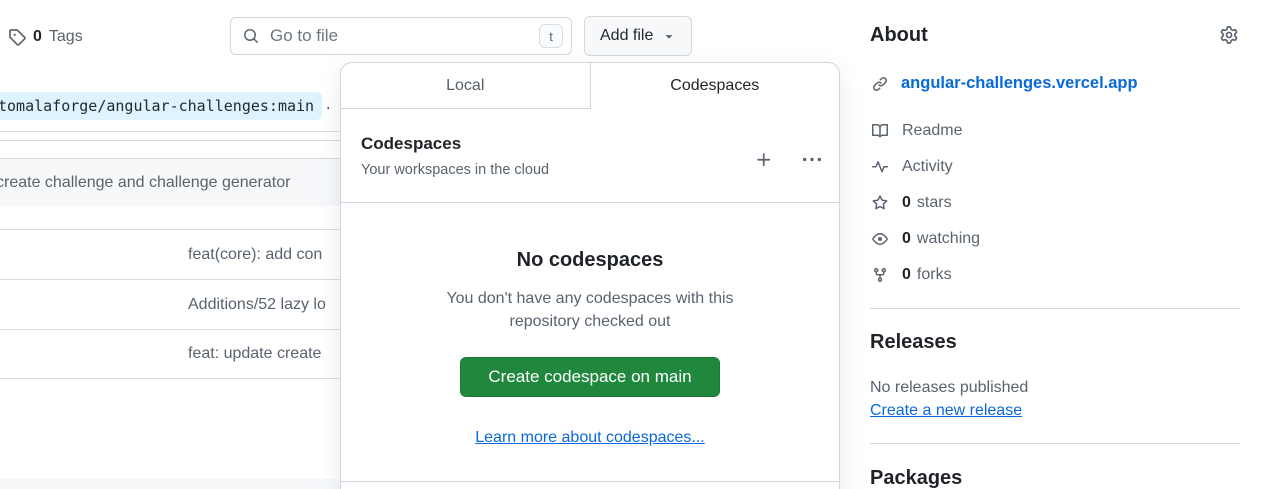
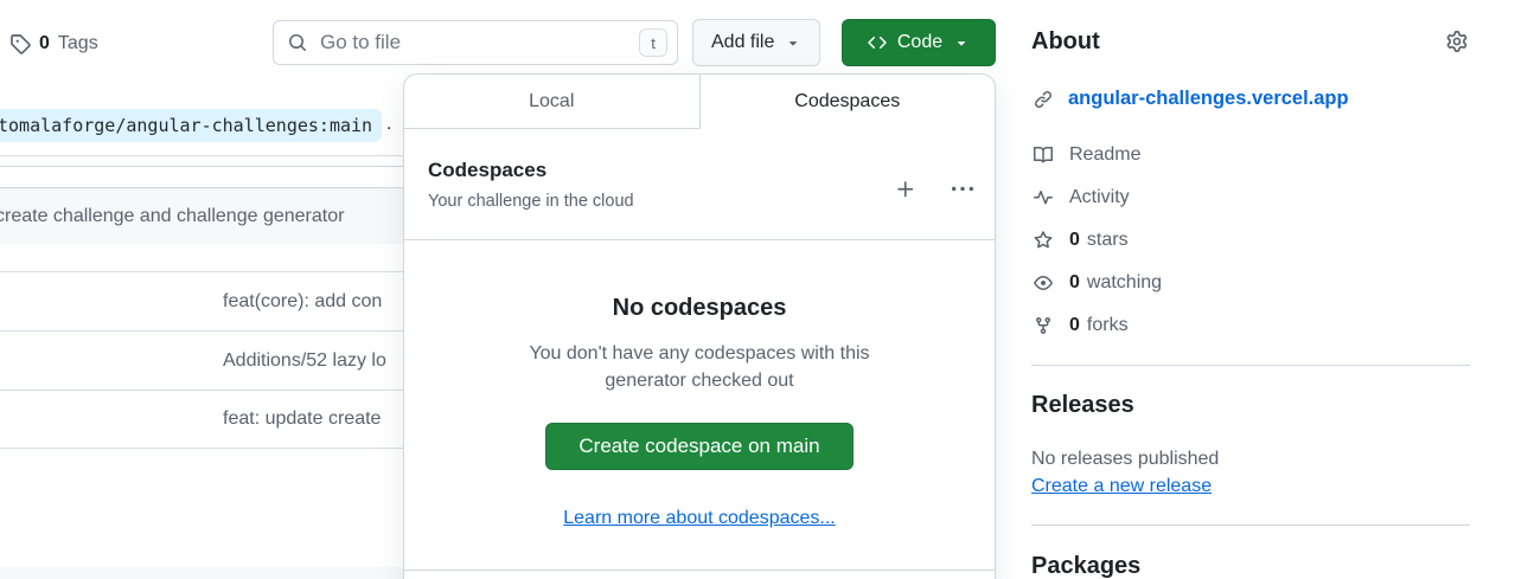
  0
  Tags
  Go to file
  t
  Add file
+ Code
  tomalaforge/angular-challenges:main
  .
  create challenge and challenge generator
  feat(core): add con
  Additions/52 lazy lo
  feat: update create
  Local
  Codespaces
  Codespaces
- Your workspaces in the cloud
+ Your challenge in the cloud
  No codespaces
- You don't have any codespaces with this repository checked out
+ You don't have any codespaces with this generator checked out
  Create codespace on main
  Learn more about codespaces...
  About
  angular-challenges.vercel.app
  Readme
  Activity
  0
  stars
  0
  watching
  0
  forks
  Releases
  No releases published
  Create a new release
  Packages
